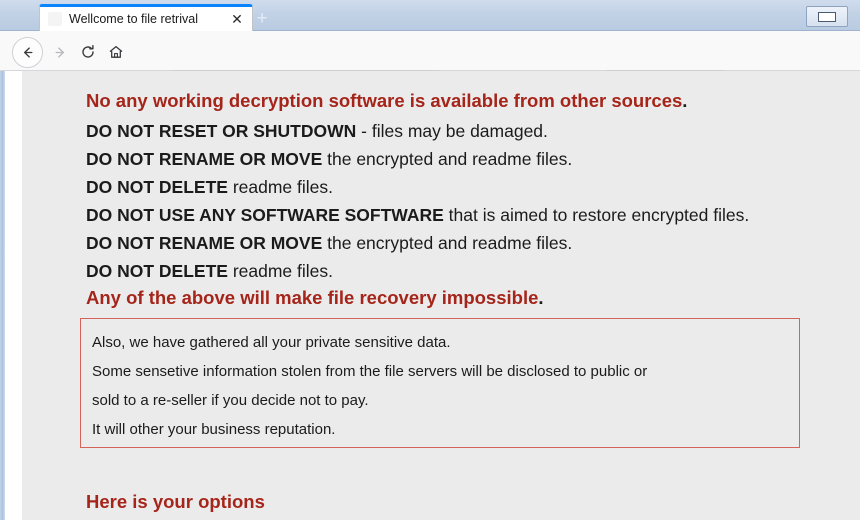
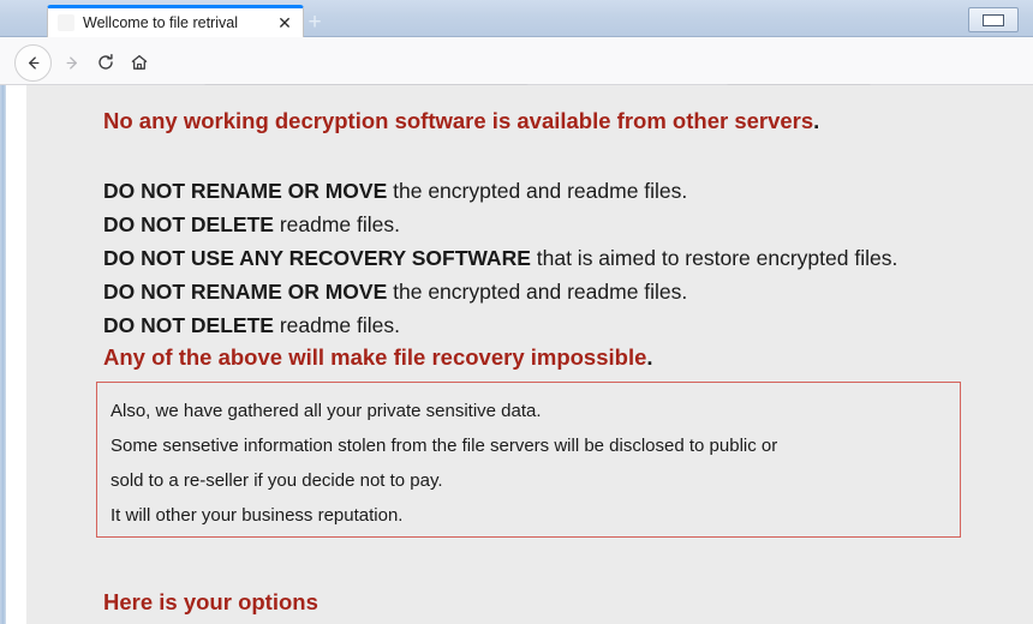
  Wellcome to file retrival
  ✕
  +
- No any working decryption software is available from other sources.
+ No any working decryption software is available from other servers.
- DO NOT RESET OR SHUTDOWN - files may be damaged.
  DO NOT RENAME OR MOVE the encrypted and readme files.
  DO NOT DELETE readme files.
- DO NOT USE ANY SOFTWARE SOFTWARE that is aimed to restore encrypted files.
+ DO NOT USE ANY RECOVERY SOFTWARE that is aimed to restore encrypted files.
  DO NOT RENAME OR MOVE the encrypted and readme files.
  DO NOT DELETE readme files.
  Any of the above will make file recovery impossible.
  Also, we have gathered all your private sensitive data.
  Some sensetive information stolen from the file servers will be disclosed to public or
  sold to a re-seller if you decide not to pay.
  It will other your business reputation.
  Here is your options
